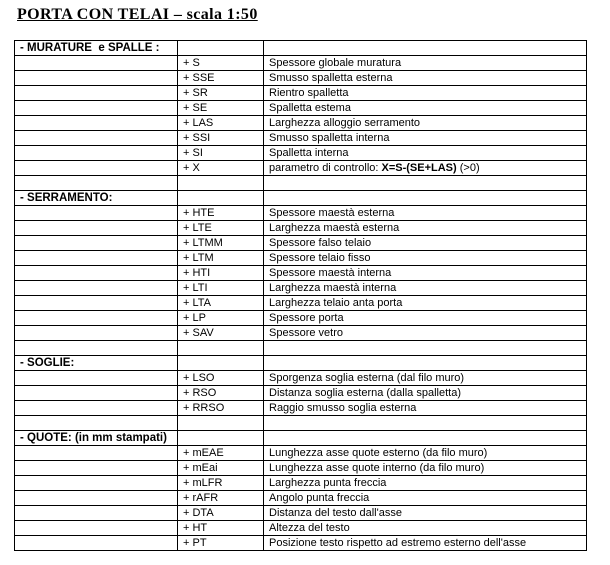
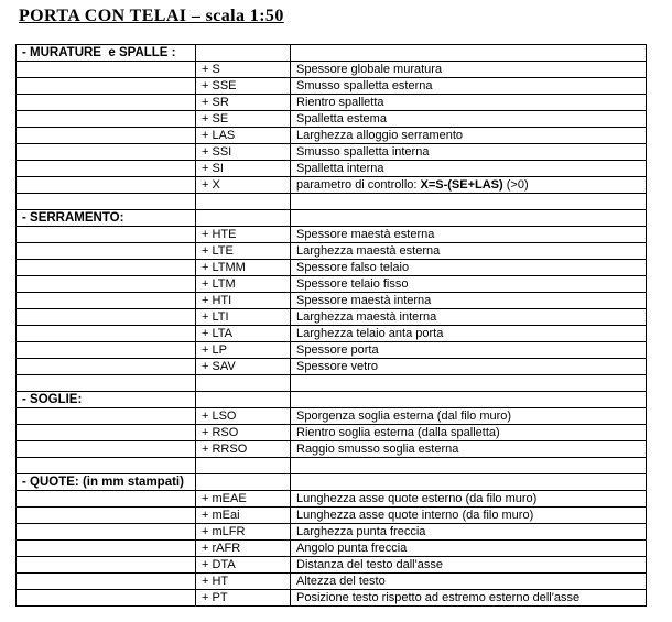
  PORTA CON TELAI – scala 1:50
  - MURATURE e SPALLE :
  	+ S	Spessore globale muratura
  	+ SSE	Smusso spalletta esterna
  	+ SR	Rientro spalletta
  	+ SE	Spalletta estema
  	+ LAS	Larghezza alloggio serramento
  	+ SSI	Smusso spalletta interna
  	+ SI	Spalletta interna
  	+ X	parametro di controllo: X=S-(SE+LAS) (>0)
  - SERRAMENTO:
  	+ HTE	Spessore maestà esterna
  	+ LTE	Larghezza maestà esterna
  	+ LTMM	Spessore falso telaio
  	+ LTM	Spessore telaio fisso
  	+ HTI	Spessore maestà interna
  	+ LTI	Larghezza maestà interna
  	+ LTA	Larghezza telaio anta porta
  	+ LP	Spessore porta
  	+ SAV	Spessore vetro
  - SOGLIE:
  	+ LSO	Sporgenza soglia esterna (dal filo muro)
- 	+ RSO	Distanza soglia esterna (dalla spalletta)
+ 	+ RSO	Rientro soglia esterna (dalla spalletta)
  	+ RRSO	Raggio smusso soglia esterna
  - QUOTE: (in mm stampati)
  	+ mEAE	Lunghezza asse quote esterno (da filo muro)
  	+ mEai	Lunghezza asse quote interno (da filo muro)
  	+ mLFR	Larghezza punta freccia
  	+ rAFR	Angolo punta freccia
  	+ DTA	Distanza del testo dall'asse
  	+ HT	Altezza del testo
  	+ PT	Posizione testo rispetto ad estremo esterno dell'asse
